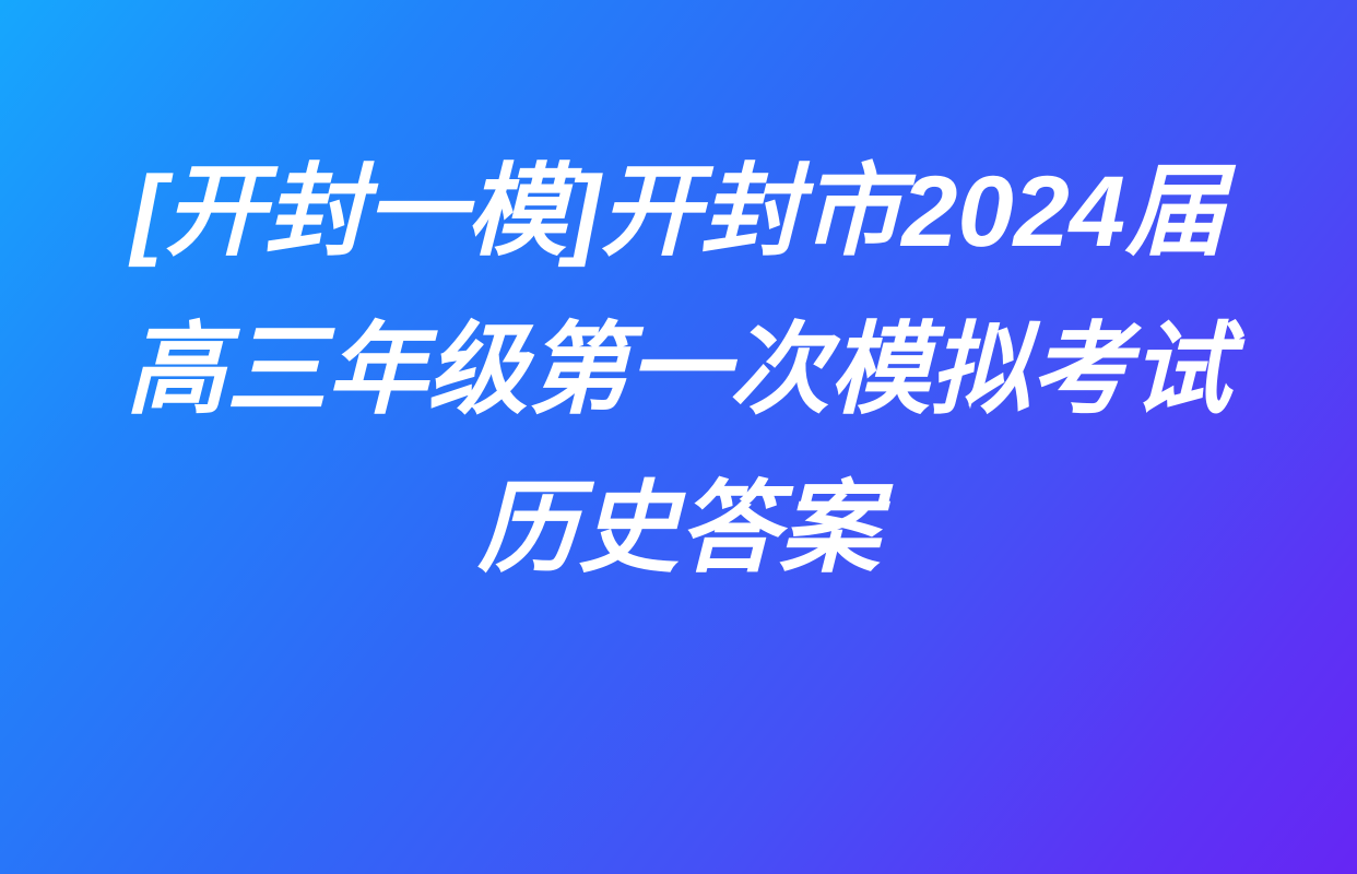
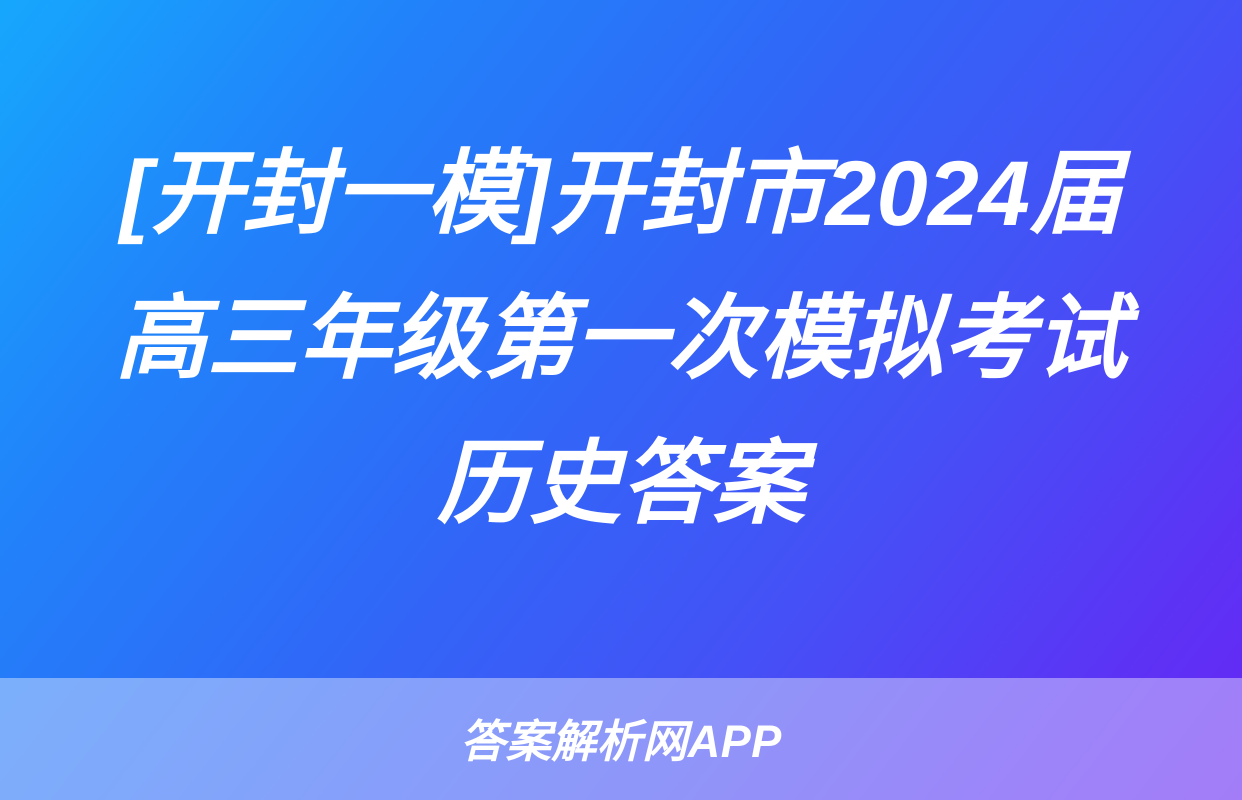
  [开封一模]开封市2024届高三年级第一次模拟考试历史答案
+ 答案解析网APP
